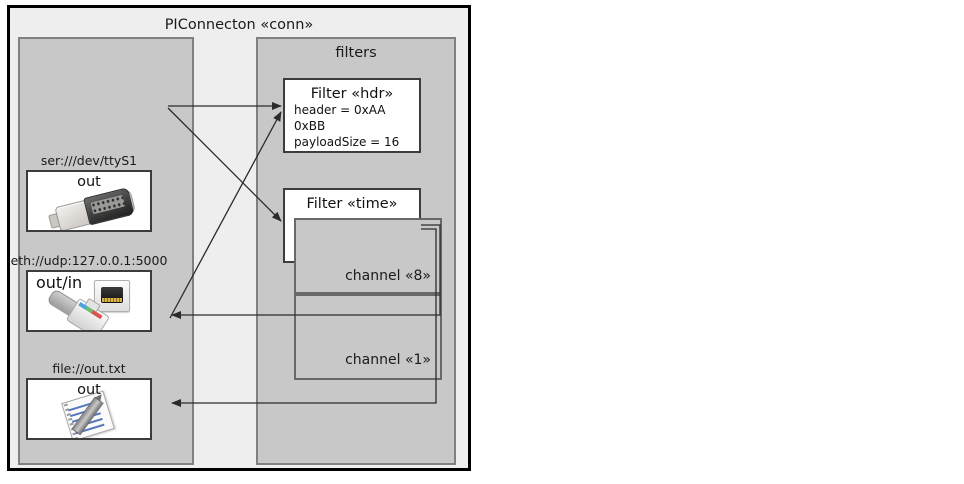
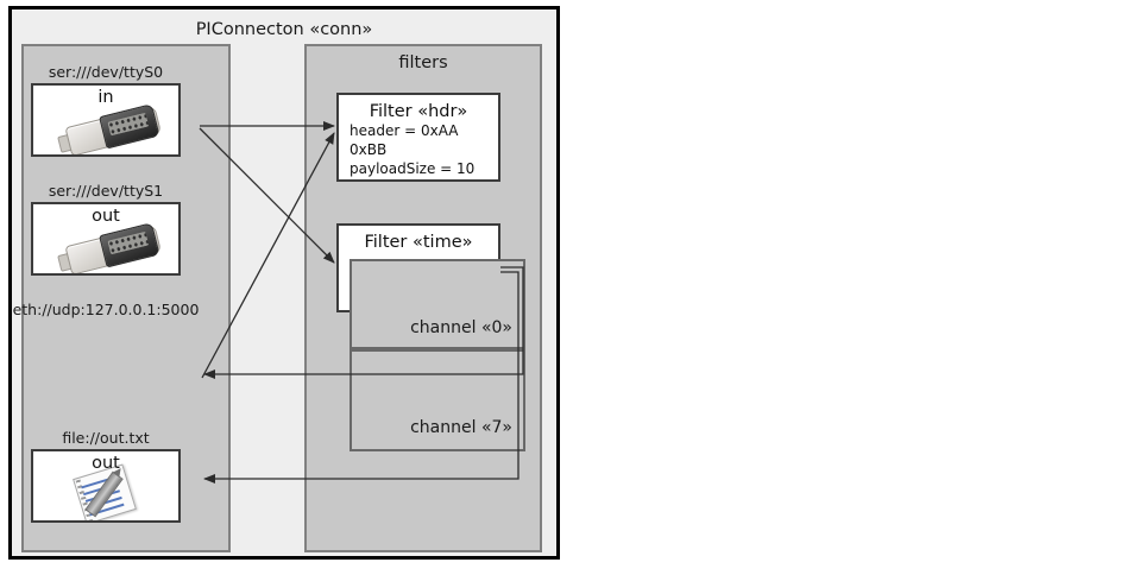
  PIConnecton «conn»
+ ser:///dev/ttyS0
+ in
  ser:///dev/ttyS1
  out
  eth://udp:127.0.0.1:5000
- out/in
  file://out.txt
  out
  filters
  Filter «hdr»
  header = 0xAA 0xBB
- payloadSize = 16
+ payloadSize = 10
  Filter «time»
- channel «8»
+ channel «0»
- channel «1»
+ channel «7»
